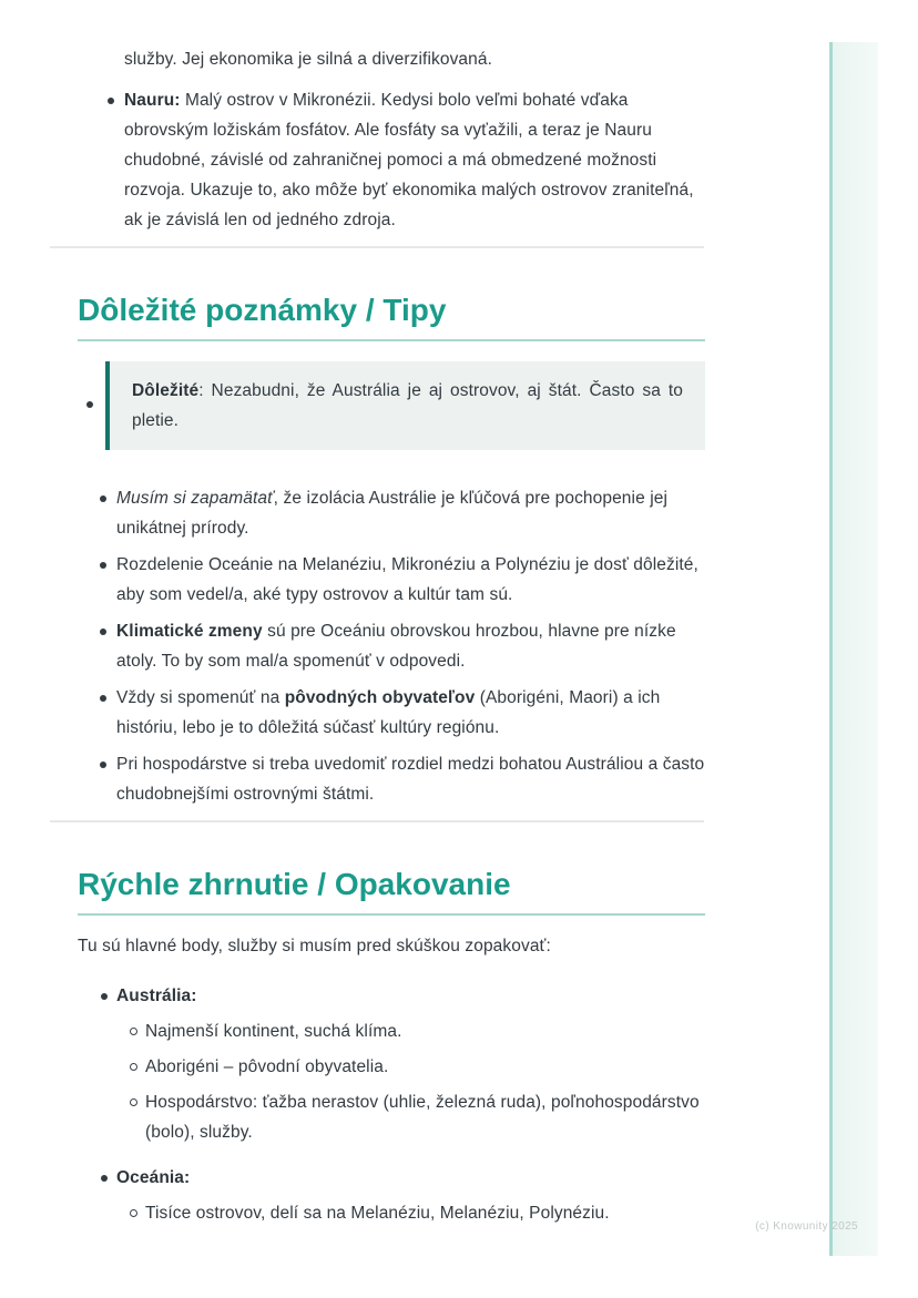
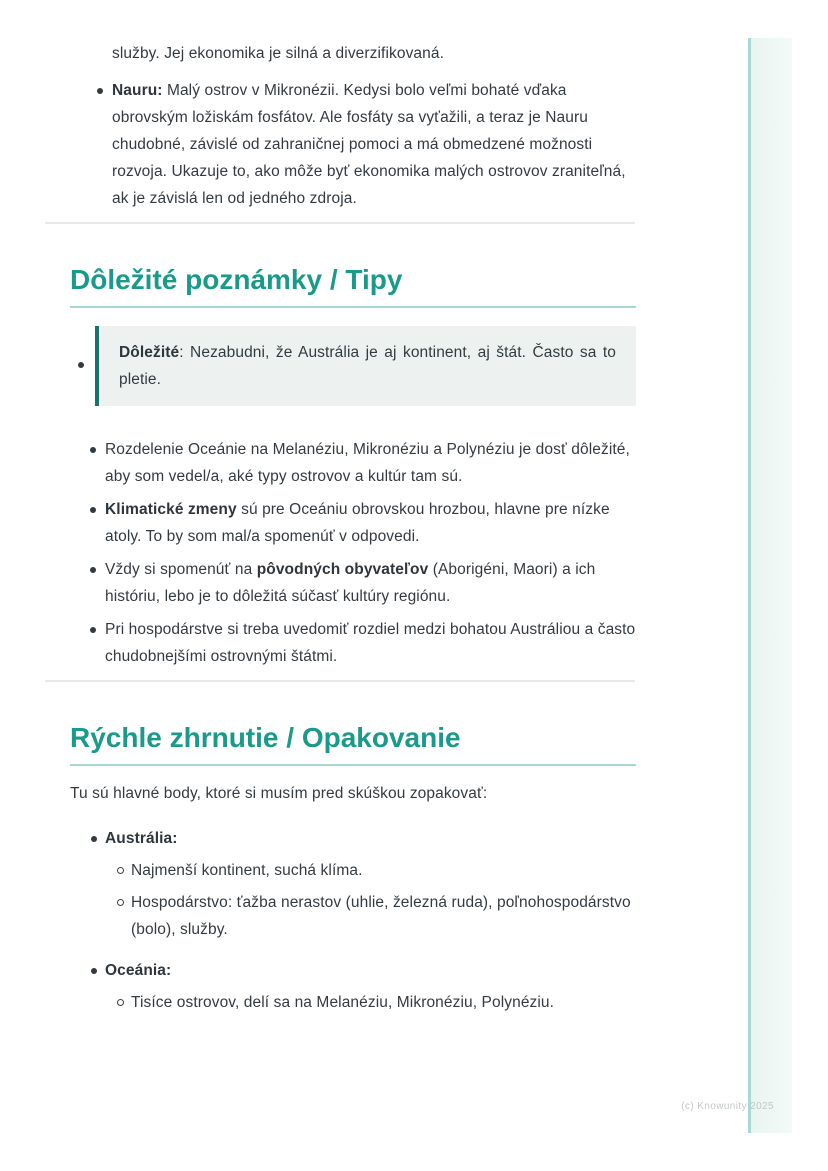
  služby. Jej ekonomika je silná a diverzifikovaná.
  Nauru: Malý ostrov v Mikronézii. Kedysi bolo veľmi bohaté vďaka obrovským ložiskám fosfátov. Ale fosfáty sa vyťažili, a teraz je Nauru chudobné, závislé od zahraničnej pomoci a má obmedzené možnosti rozvoja. Ukazuje to, ako môže byť ekonomika malých ostrovov zraniteľná, ak je závislá len od jedného zdroja.
  Dôležité poznámky / Tipy
- Dôležité: Nezabudni, že Austrália je aj ostrovov, aj štát. Často sa to pletie.
+ Dôležité: Nezabudni, že Austrália je aj kontinent, aj štát. Často sa to pletie.
- Musím si zapamätať, že izolácia Austrálie je kľúčová pre pochopenie jej unikátnej prírody.
  Rozdelenie Oceánie na Melanéziu, Mikronéziu a Polynéziu je dosť dôležité, aby som vedel/a, aké typy ostrovov a kultúr tam sú.
  Klimatické zmeny sú pre Oceániu obrovskou hrozbou, hlavne pre nízke atoly. To by som mal/a spomenúť v odpovedi.
  Vždy si spomenúť na pôvodných obyvateľov (Aborigéni, Maori) a ich históriu, lebo je to dôležitá súčasť kultúry regiónu.
  Pri hospodárstve si treba uvedomiť rozdiel medzi bohatou Austráliou a často chudobnejšími ostrovnými štátmi.
  Rýchle zhrnutie / Opakovanie
- Tu sú hlavné body, služby si musím pred skúškou zopakovať:
+ Tu sú hlavné body, ktoré si musím pred skúškou zopakovať:
  Austrália:
  Najmenší kontinent, suchá klíma.
- Aborigéni – pôvodní obyvatelia.
  Hospodárstvo: ťažba nerastov (uhlie, železná ruda), poľnohospodárstvo (bolo), služby.
  Oceánia:
- Tisíce ostrovov, delí sa na Melanéziu, Melanéziu, Polynéziu.
+ Tisíce ostrovov, delí sa na Melanéziu, Mikronéziu, Polynéziu.
  (c) Knowunity 2025
